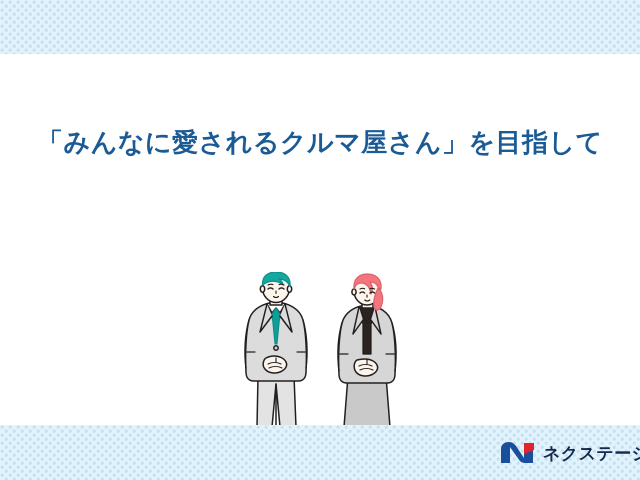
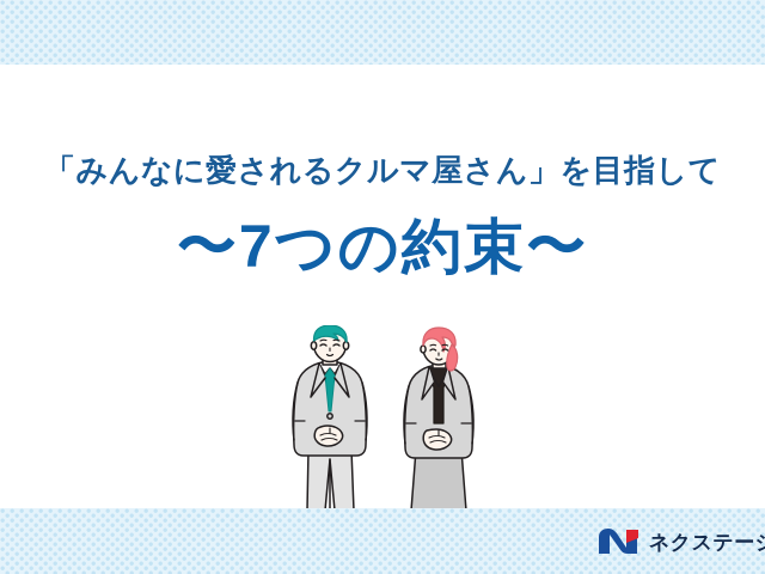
  「みんなに愛されるクルマ屋さん」を目指して
+ 〜7つの約束〜
  ネクステー
